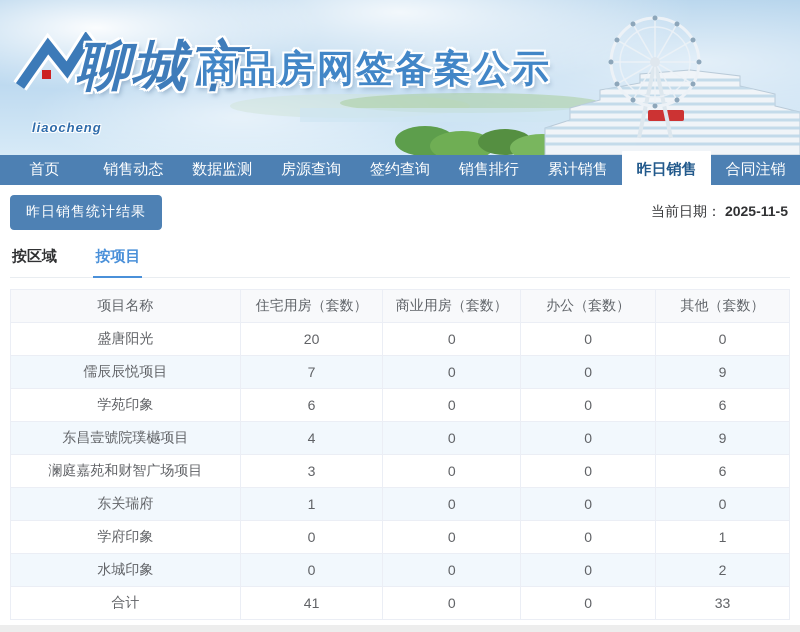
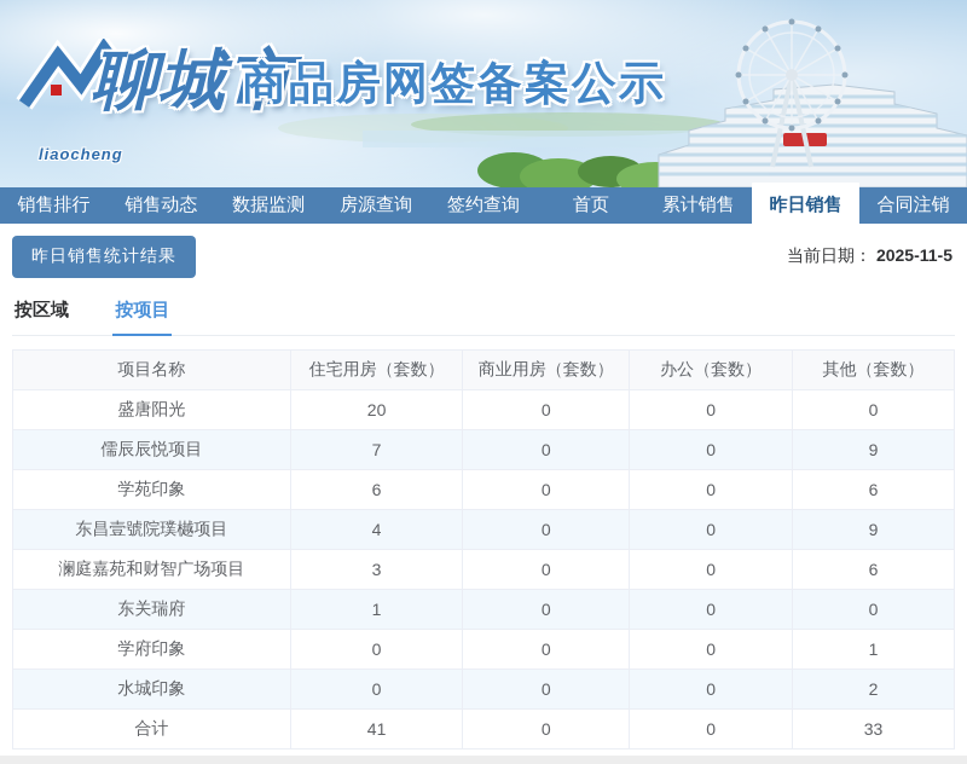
  liaocheng
  聊城市
  商品房网签备案公示
- 首页
+ 销售排行
  销售动态
  数据监测
  房源查询
  签约查询
- 销售排行
+ 首页
  累计销售
  昨日销售
  合同注销
  昨日销售统计结果
  当前日期： 2025-11-5
  按区域 按项目
  项目名称	住宅用房（套数）	商业用房（套数）	办公（套数）	其他（套数）
  盛唐阳光	20	0	0	0
  儒辰辰悦项目	7	0	0	9
  学苑印象	6	0	0	6
  东昌壹號院璞樾项目	4	0	0	9
  澜庭嘉苑和财智广场项目	3	0	0	6
  东关瑞府	1	0	0	0
  学府印象	0	0	0	1
  水城印象	0	0	0	2
  合计	41	0	0	33
